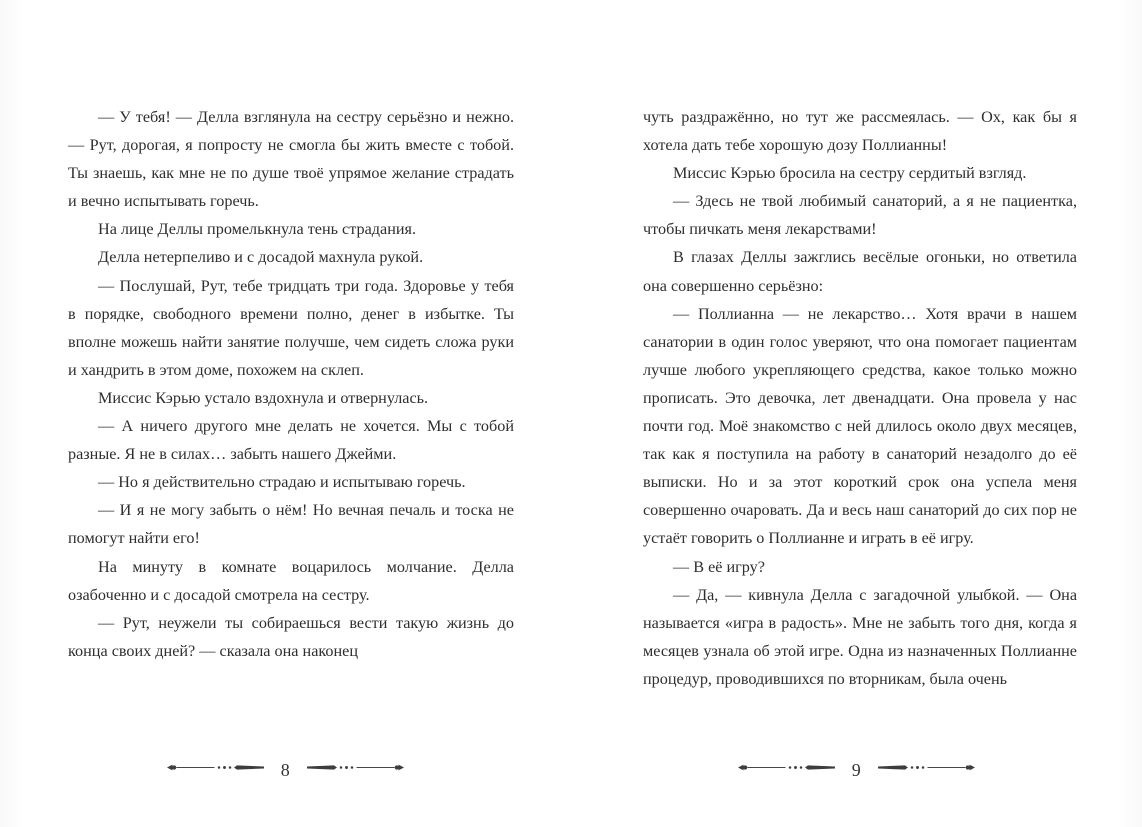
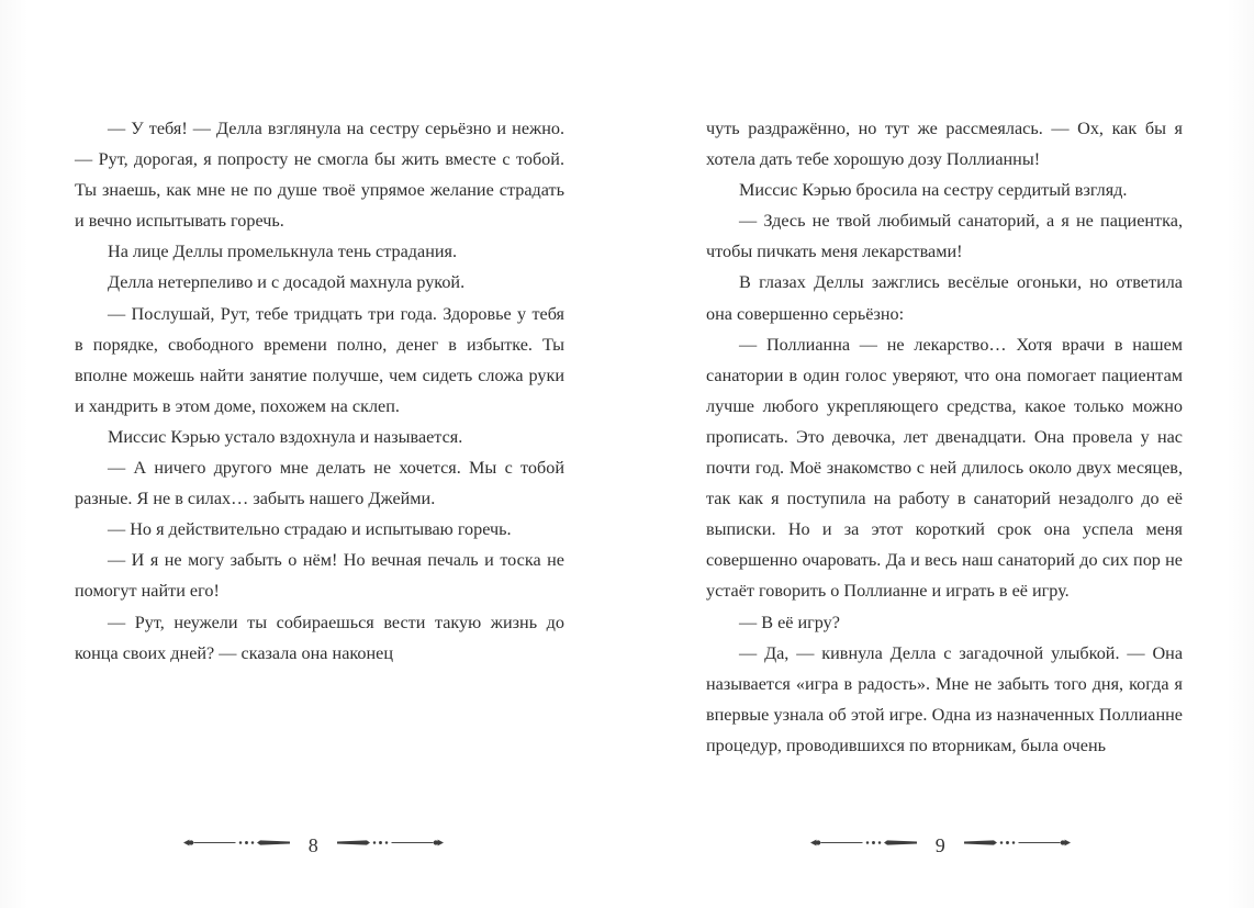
  — У тебя! — Делла взглянула на сестру серьёзно и нежно. — Рут, дорогая, я попросту не смогла бы жить вместе с тобой. Ты знаешь, как мне не по душе твоё упрямое желание страдать и вечно испытывать горечь.
  На лице Деллы промелькнула тень страдания.
  Делла нетерпеливо и с досадой махнула рукой.
  — Послушай, Рут, тебе тридцать три года. Здоровье у тебя в порядке, свободного времени полно, денег в избытке. Ты вполне можешь найти занятие получше, чем сидеть сложа руки и хандрить в этом доме, похожем на склеп.
- Миссис Кэрью устало вздохнула и отвернулась.
+ Миссис Кэрью устало вздохнула и называется.
  — А ничего другого мне делать не хочется. Мы с тобой разные. Я не в силах… забыть нашего Джейми.
  — Но я действительно страдаю и испытываю горечь.
  — И я не могу забыть о нём! Но вечная печаль и тоска не помогут найти его!
- На минуту в комнате воцарилось молчание. Делла озабоченно и с досадой смотрела на сестру.
  — Рут, неужели ты собираешься вести такую жизнь до конца своих дней? — сказала она наконец
  8
  чуть раздражённо, но тут же рассмеялась. — Ох, как бы я хотела дать тебе хорошую дозу Поллианны!
  Миссис Кэрью бросила на сестру сердитый взгляд.
  — Здесь не твой любимый санаторий, а я не пациентка, чтобы пичкать меня лекарствами!
  В глазах Деллы зажглись весёлые огоньки, но ответила она совершенно серьёзно:
  — Поллианна — не лекарство… Хотя врачи в нашем санатории в один голос уверяют, что она помогает пациентам лучше любого укрепляющего средства, какое только можно прописать. Это девочка, лет двенадцати. Она провела у нас почти год. Моё знакомство с ней длилось около двух месяцев, так как я поступила на работу в санаторий незадолго до её выписки. Но и за этот короткий срок она успела меня совершенно очаровать. Да и весь наш санаторий до сих пор не устаёт говорить о Поллианне и играть в её игру.
  — В её игру?
- — Да, — кивнула Делла с загадочной улыбкой. — Она называется «игра в радость». Мне не забыть того дня, когда я месяцев узнала об этой игре. Одна из назначенных Поллианне процедур, проводившихся по вторникам, была очень
+ — Да, — кивнула Делла с загадочной улыбкой. — Она называется «игра в радость». Мне не забыть того дня, когда я впервые узнала об этой игре. Одна из назначенных Поллианне процедур, проводившихся по вторникам, была очень
  9
